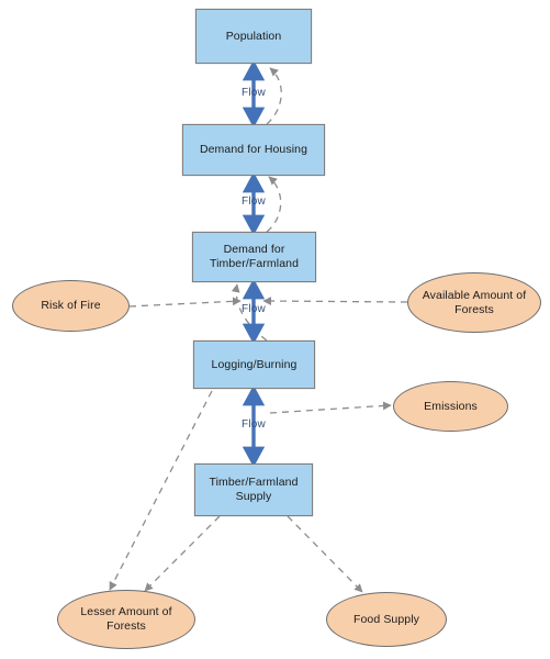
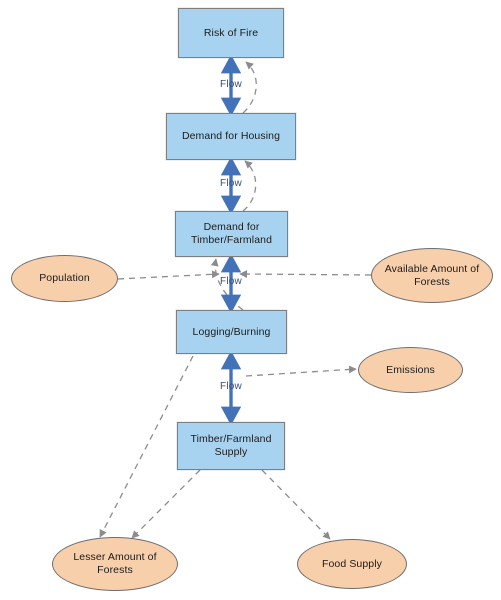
- Population
+ Risk of Fire
  Demand for Housing
  Demand for
  Timber/Farmland
  Logging/Burning
  Timber/Farmland
  Supply
- Risk of Fire
+ Population
  Available Amount of
  Forests
  Emissions
  Lesser Amount of
  Forests
  Food Supply
  Flow
  Flow
  Flow
  Flow
